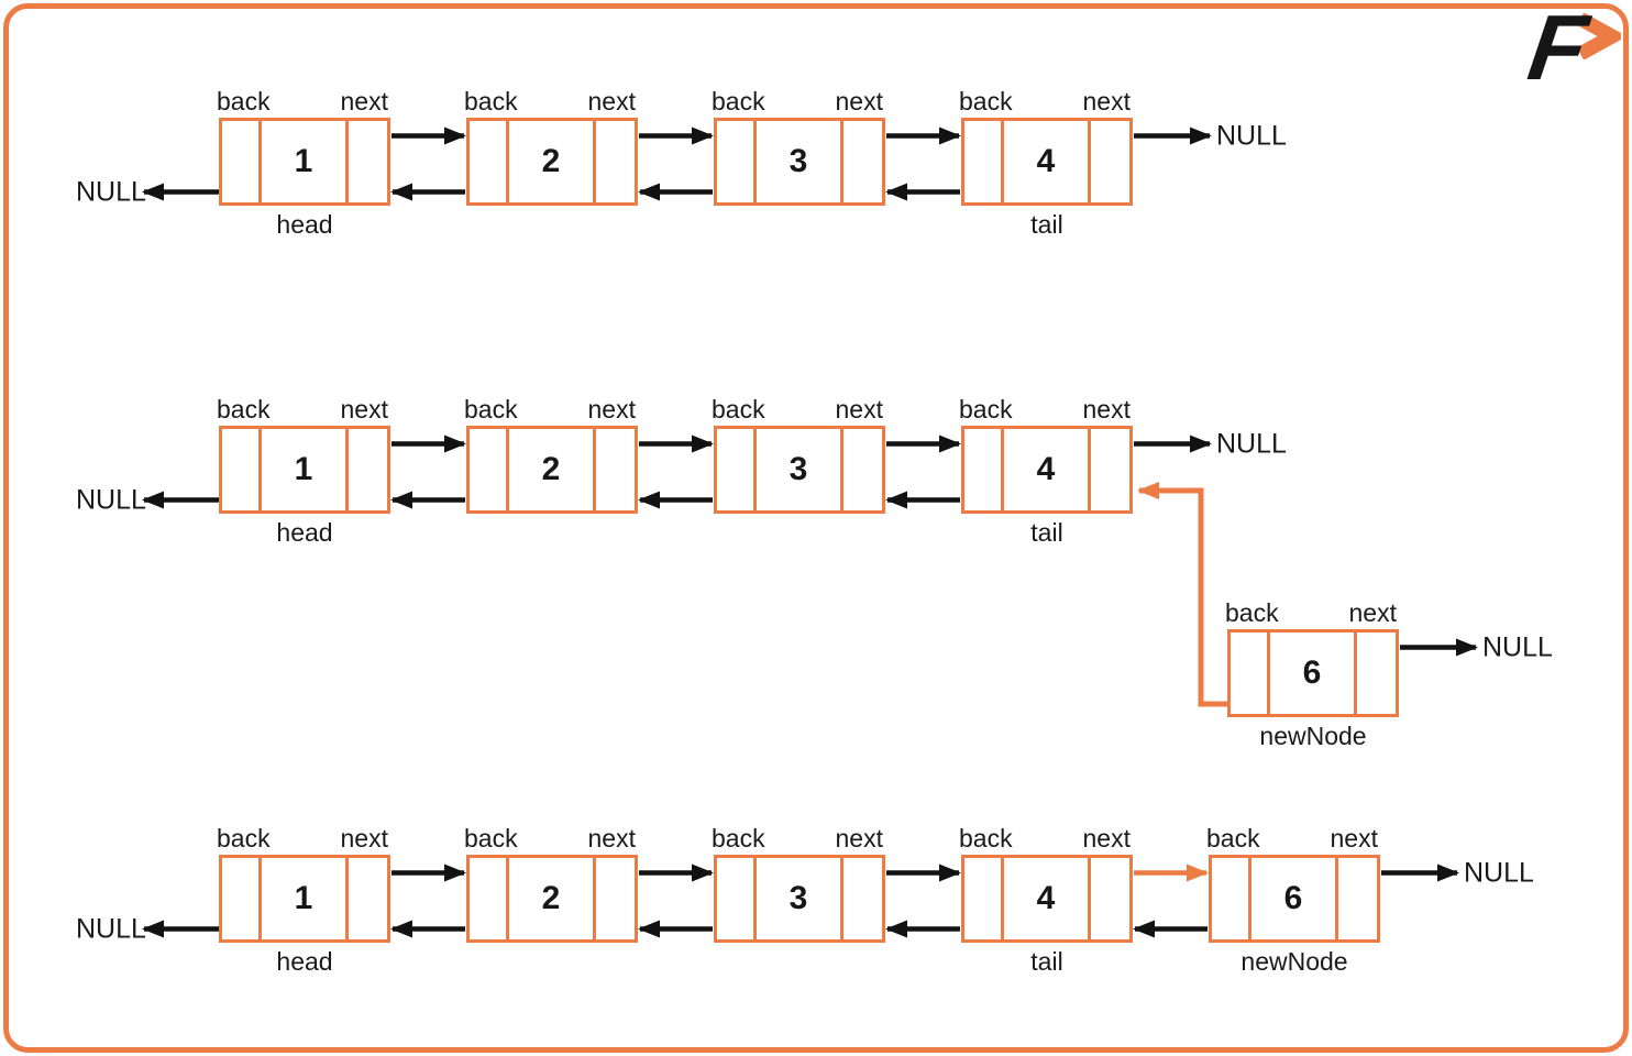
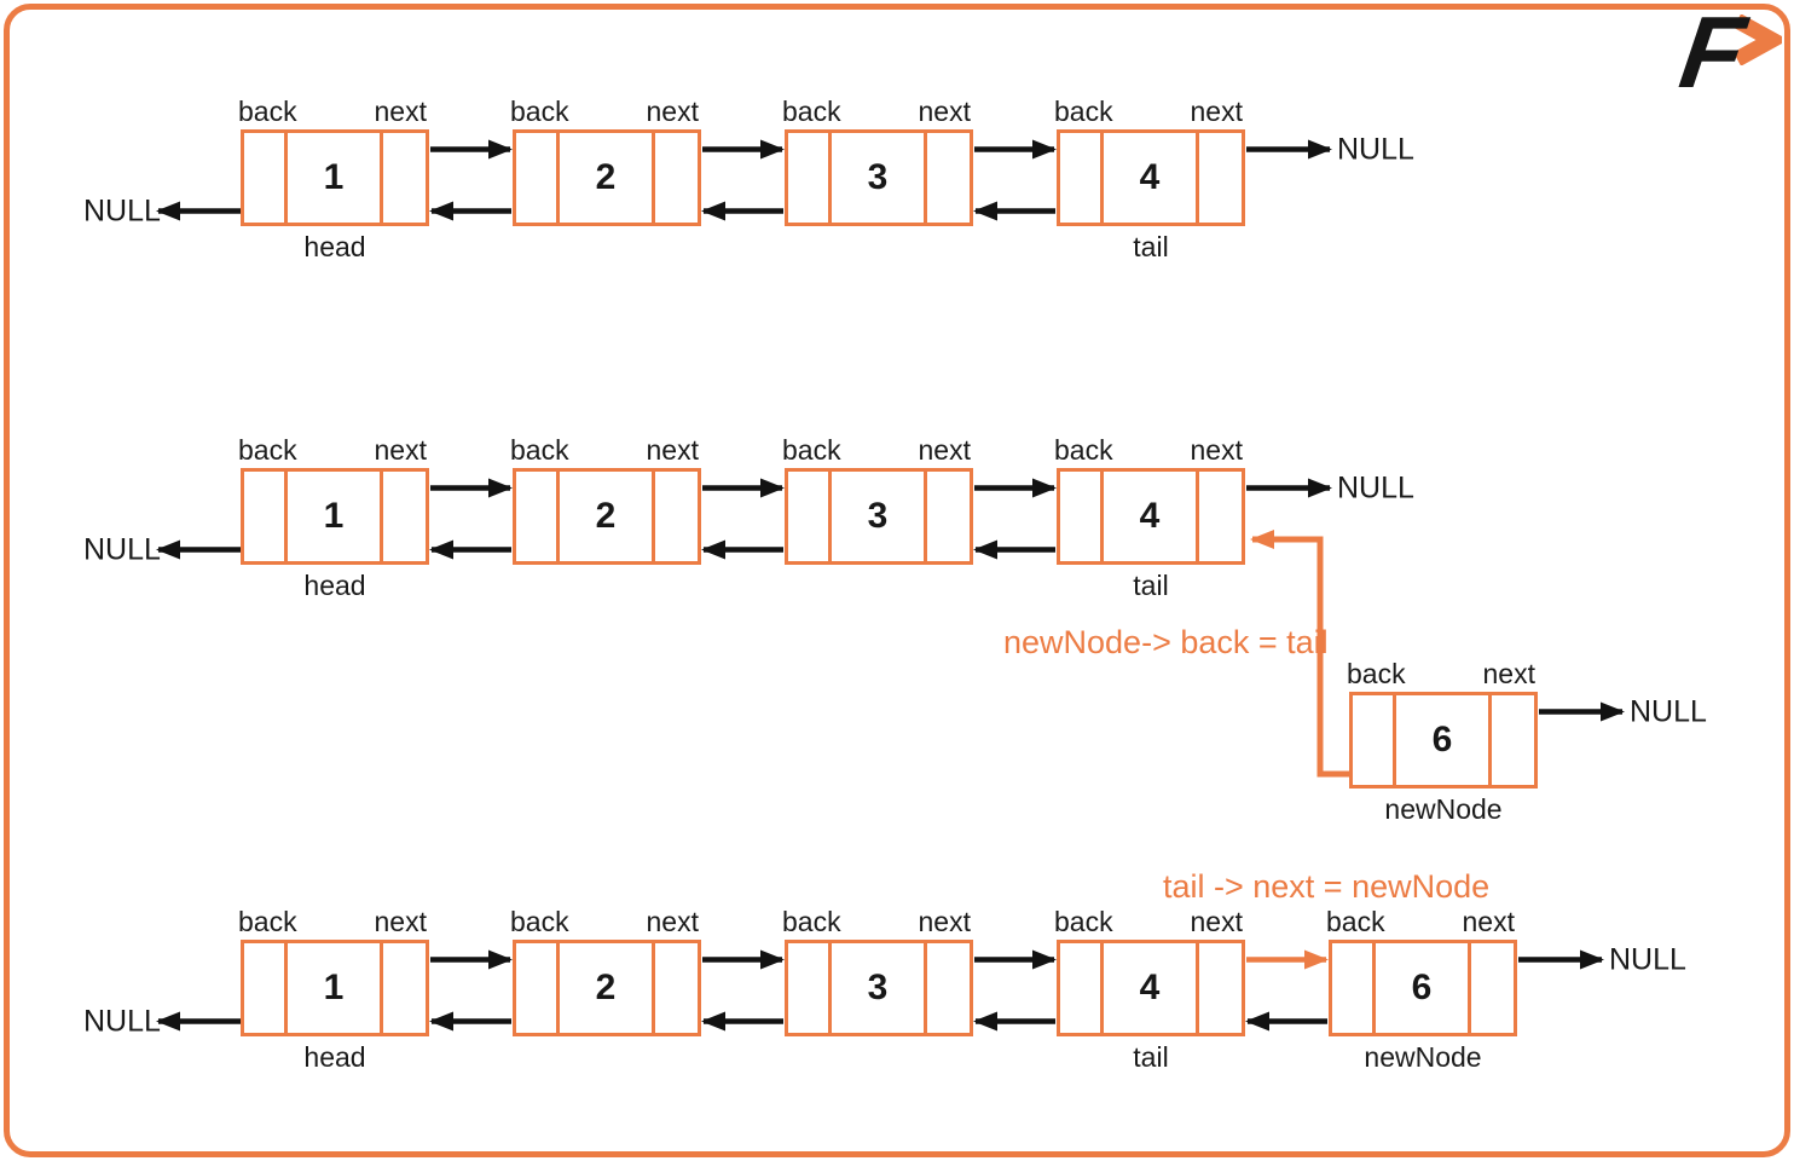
  1
  back
  next
  head
  2
  back
  next
  3
  back
  next
  4
  back
  next
  tail
  NULL
  NULL
  1
  back
  next
  head
  2
  back
  next
  3
  back
  next
  4
  back
  next
  tail
  NULL
  NULL
  6
  back
  next
  newNode
  NULL
  1
  back
  next
  head
  2
  back
  next
  3
  back
  next
  4
  back
  next
  tail
  6
  back
  next
  newNode
  NULL
  NULL
+ newNode-> back = tail
+ tail -> next = newNode
